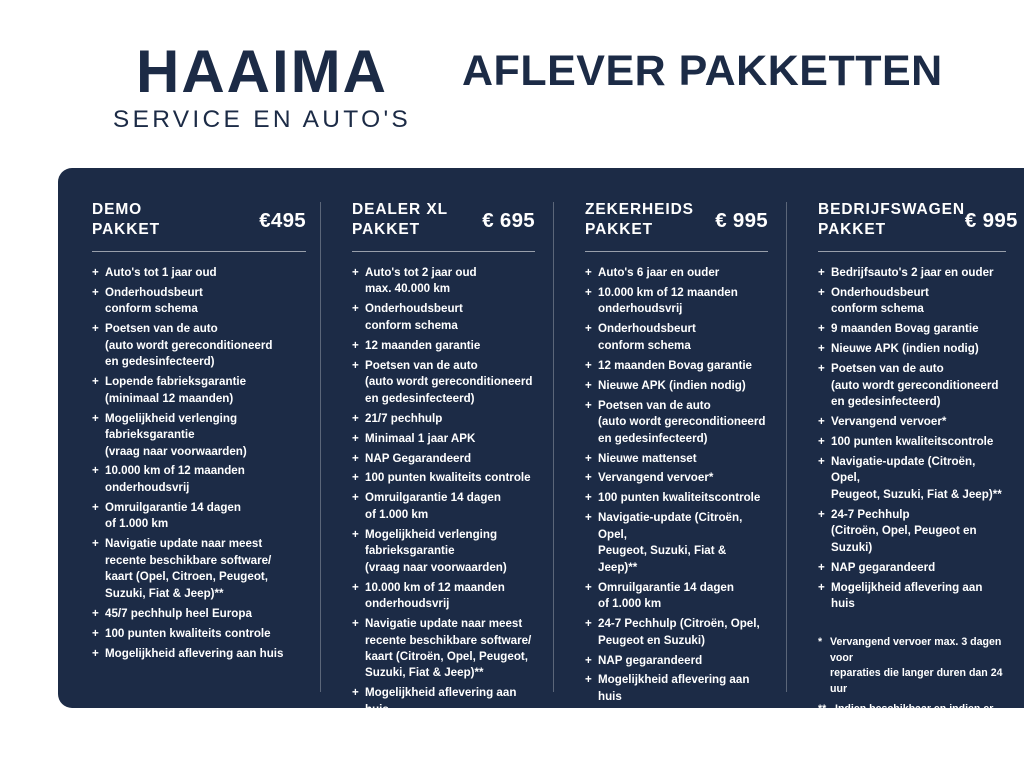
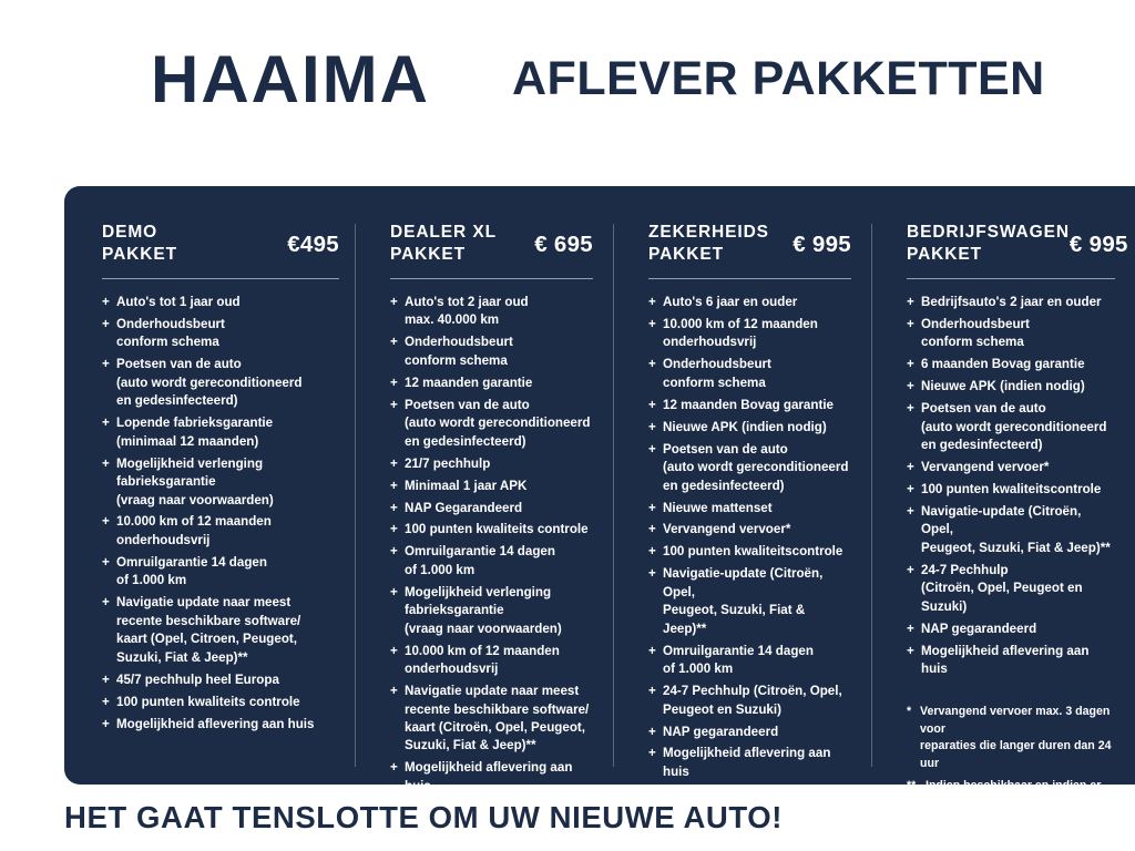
  HAAIMA
- SERVICE EN AUTO'S
  AFLEVER PAKKETTEN
  DEMO
  PAKKET
  €495
  Auto's tot 1 jaar oud
  Onderhoudsbeurt
  conform schema
  Poetsen van de auto
  (auto wordt gereconditioneerd
  en gedesinfecteerd)
  Lopende fabrieksgarantie
  (minimaal 12 maanden)
  Mogelijkheid verlenging
  fabrieksgarantie
  (vraag naar voorwaarden)
  10.000 km of 12 maanden
  onderhoudsvrij
  Omruilgarantie 14 dagen
  of 1.000 km
  Navigatie update naar meest
  recente beschikbare software/
  kaart (Opel, Citroen, Peugeot,
  Suzuki, Fiat & Jeep)**
  45/7 pechhulp heel Europa
  100 punten kwaliteits controle
  Mogelijkheid aflevering aan huis
  DEALER XL
  PAKKET
  € 695
  Auto's tot 2 jaar oud
  max. 40.000 km
  Onderhoudsbeurt
  conform schema
  12 maanden garantie
  Poetsen van de auto
  (auto wordt gereconditioneerd
  en gedesinfecteerd)
  21/7 pechhulp
  Minimaal 1 jaar APK
  NAP Gegarandeerd
  100 punten kwaliteits controle
  Omruilgarantie 14 dagen
  of 1.000 km
  Mogelijkheid verlenging
  fabrieksgarantie
  (vraag naar voorwaarden)
  10.000 km of 12 maanden
  onderhoudsvrij
  Navigatie update naar meest
  recente beschikbare software/
  kaart (Citroën, Opel, Peugeot,
  Suzuki, Fiat & Jeep)**
  Mogelijkheid aflevering aan huis
  ZEKERHEIDS
  PAKKET
  € 995
  Auto's 6 jaar en ouder
  10.000 km of 12 maanden
  onderhoudsvrij
  Onderhoudsbeurt
  conform schema
  12 maanden Bovag garantie
  Nieuwe APK (indien nodig)
  Poetsen van de auto
  (auto wordt gereconditioneerd
  en gedesinfecteerd)
  Nieuwe mattenset
  Vervangend vervoer*
  100 punten kwaliteitscontrole
  Navigatie-update (Citroën, Opel,
  Peugeot, Suzuki, Fiat & Jeep)**
  Omruilgarantie 14 dagen
  of 1.000 km
  24-7 Pechhulp (Citroën, Opel,
  Peugeot en Suzuki)
  NAP gegarandeerd
  Mogelijkheid aflevering aan huis
  BEDRIJFSWAGEN
  PAKKET
  € 995
  Bedrijfsauto's 2 jaar en ouder
  Onderhoudsbeurt
  conform schema
- 9 maanden Bovag garantie
+ 6 maanden Bovag garantie
  Nieuwe APK (indien nodig)
  Poetsen van de auto
  (auto wordt gereconditioneerd
  en gedesinfecteerd)
  Vervangend vervoer*
  100 punten kwaliteitscontrole
  Navigatie-update (Citroën, Opel,
  Peugeot, Suzuki, Fiat & Jeep)**
  24-7 Pechhulp
  (Citroën, Opel, Peugeot en Suzuki)
  NAP gegarandeerd
  Mogelijkheid aflevering aan huis
  *
  Vervangend vervoer max. 3 dagen voor
  reparaties die langer duren dan 24 uur
  **
  Indien beschikbaar en indien er
+ HET GAAT TENSLOTTE OM UW NIEUWE AUTO!
